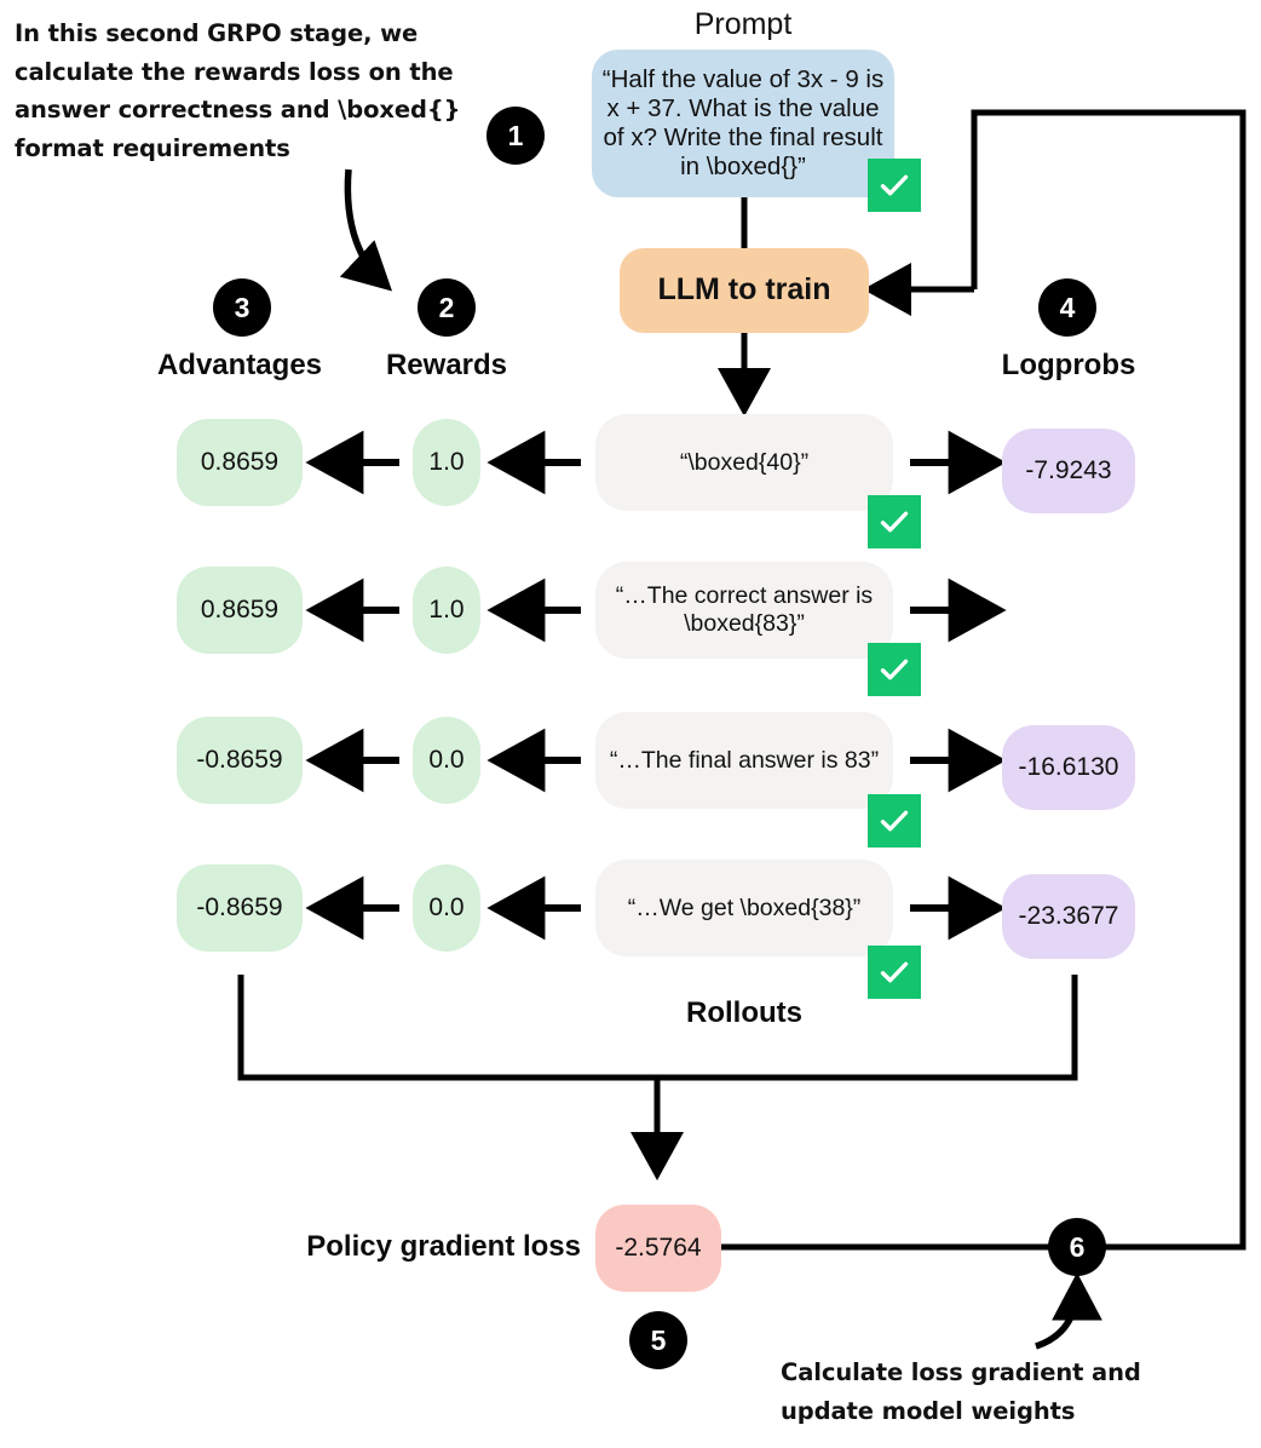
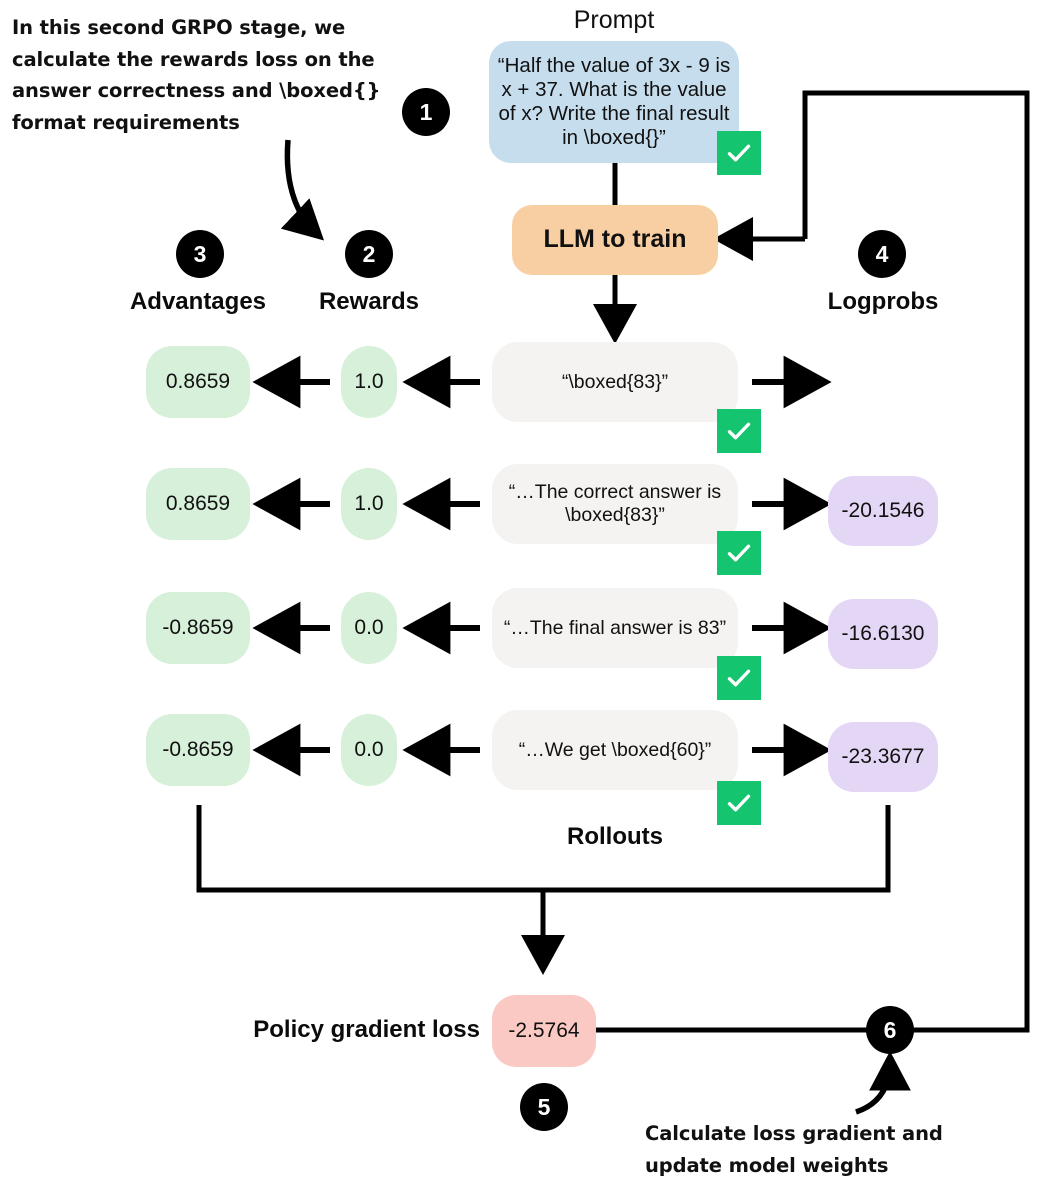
  In this second GRPO stage, we calculate the rewards loss on the answer correctness and \boxed{} format requirements
  Calculate loss gradient and update model weights
  Prompt
  “Half the value of 3x - 9 is x + 37. What is the value of x? Write the final result in \boxed{}”
  LLM to train
  Advantages
  Rewards
  Logprobs
  Rollouts
  0.8659
  1.0
- “\boxed{40}”
+ “\boxed{83}”
- -7.9243
  0.8659
  1.0
  “…The correct answer is \boxed{83}”
+ -20.1546
  -0.8659
  0.0
  “…The final answer is 83”
  -16.6130
  -0.8659
  0.0
- “…We get \boxed{38}”
+ “…We get \boxed{60}”
  -23.3677
  Policy gradient loss
  -2.5764
  1
  2
  3
  4
  5
  6
